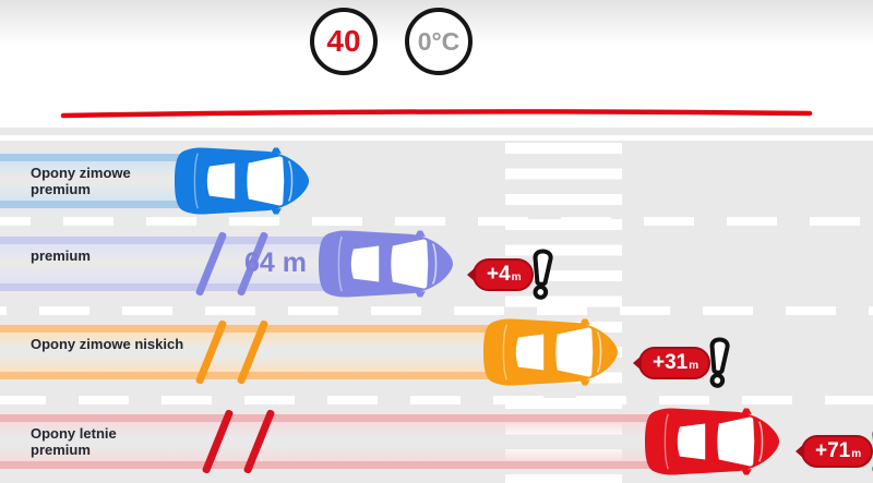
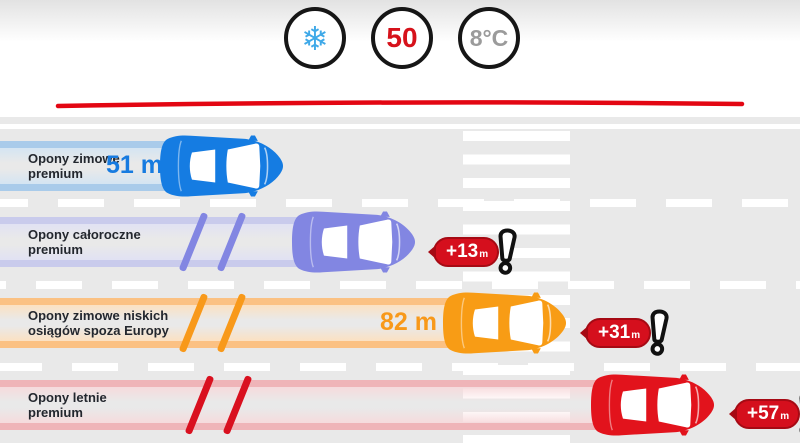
+ ❄
- 40
+ 50
- 0°C
+ 8°C
  Opony zimowe
  premium
+ 51 m
+ Opony całoroczne
  premium
- 64 m
- +4
+ +13
  m
  Opony zimowe niskich
+ osiągów spoza Europy
+ 82 m
  +31
  m
  Opony letnie
  premium
- +71
+ +57
  m
